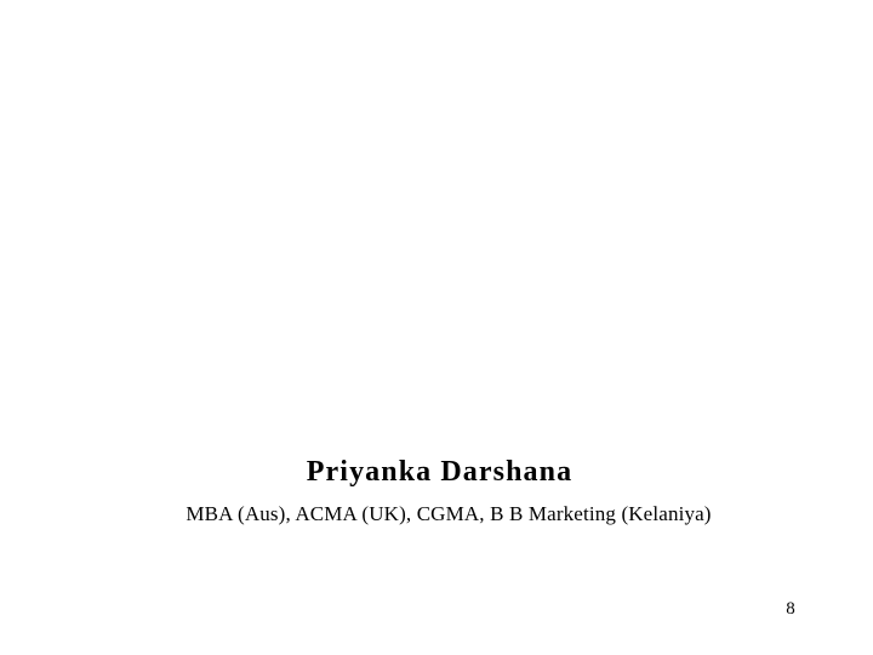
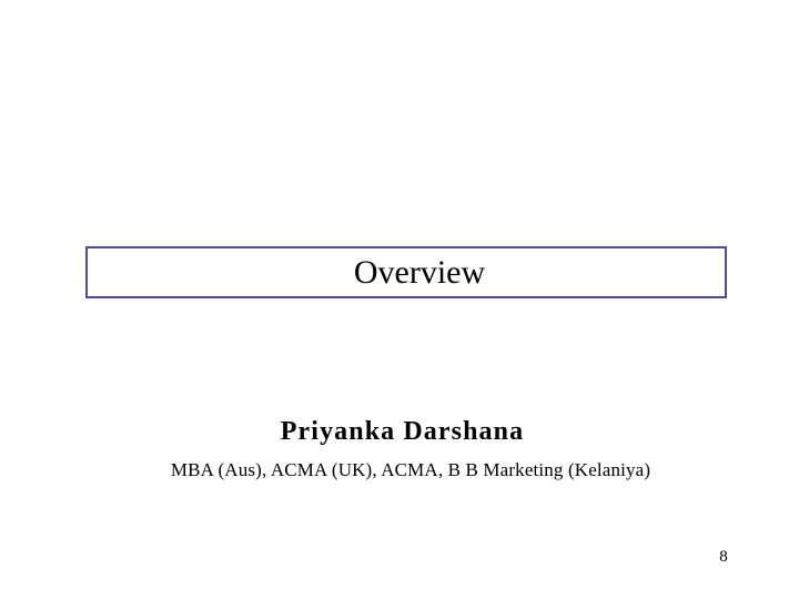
+ Overview
  Priyanka Darshana
- MBA (Aus), ACMA (UK), CGMA, B B Marketing (Kelaniya)
+ MBA (Aus), ACMA (UK), ACMA, B B Marketing (Kelaniya)
  8
